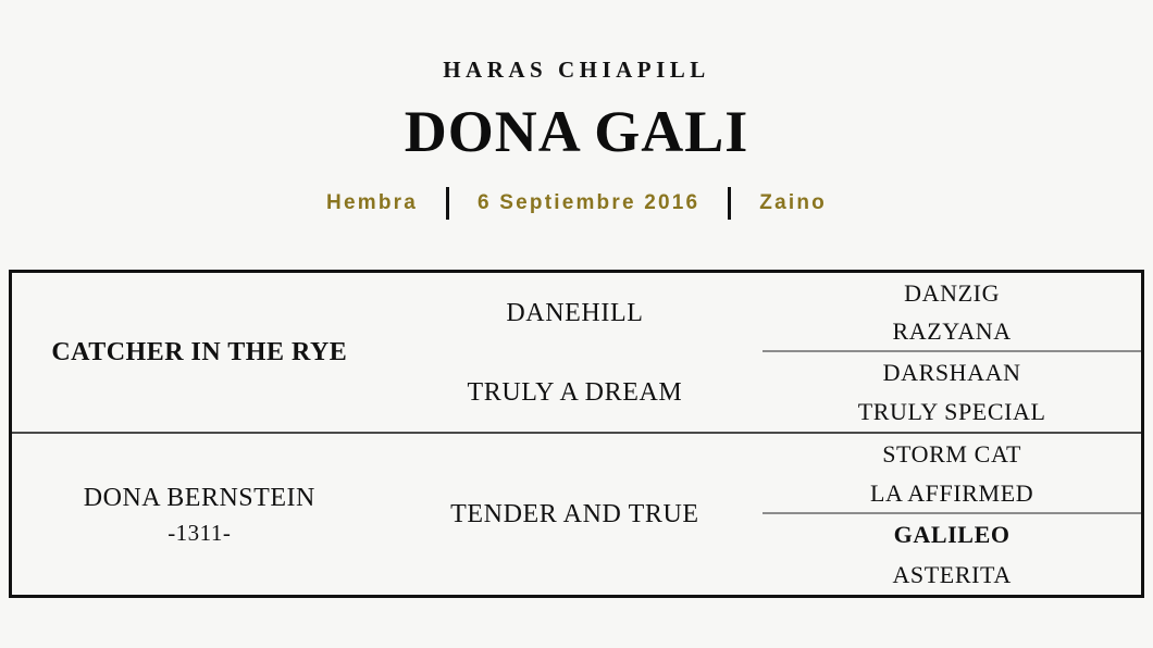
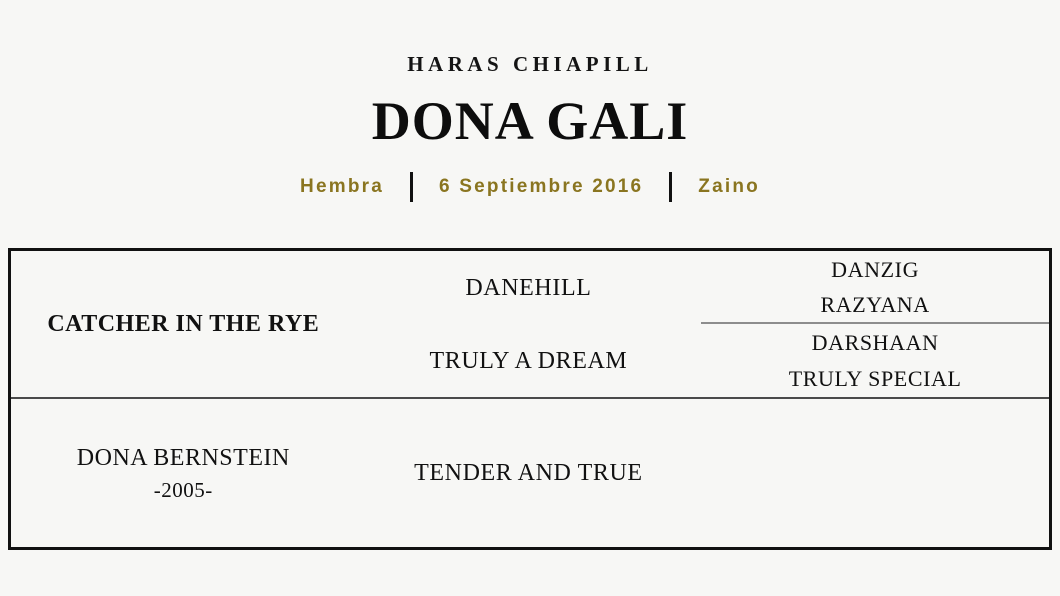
  HARAS CHIAPILL
  DONA GALI
  Hembra
  6 Septiembre 2016
  Zaino
  CATCHER IN THE RYE
  DANEHILL
  TRULY A DREAM
  DANZIG
  RAZYANA
  DARSHAAN
  TRULY SPECIAL
  DONA BERNSTEIN
- -1311-
+ -2005-
  TENDER AND TRUE
- STORM CAT
- LA AFFIRMED
- GALILEO
- ASTERITA
